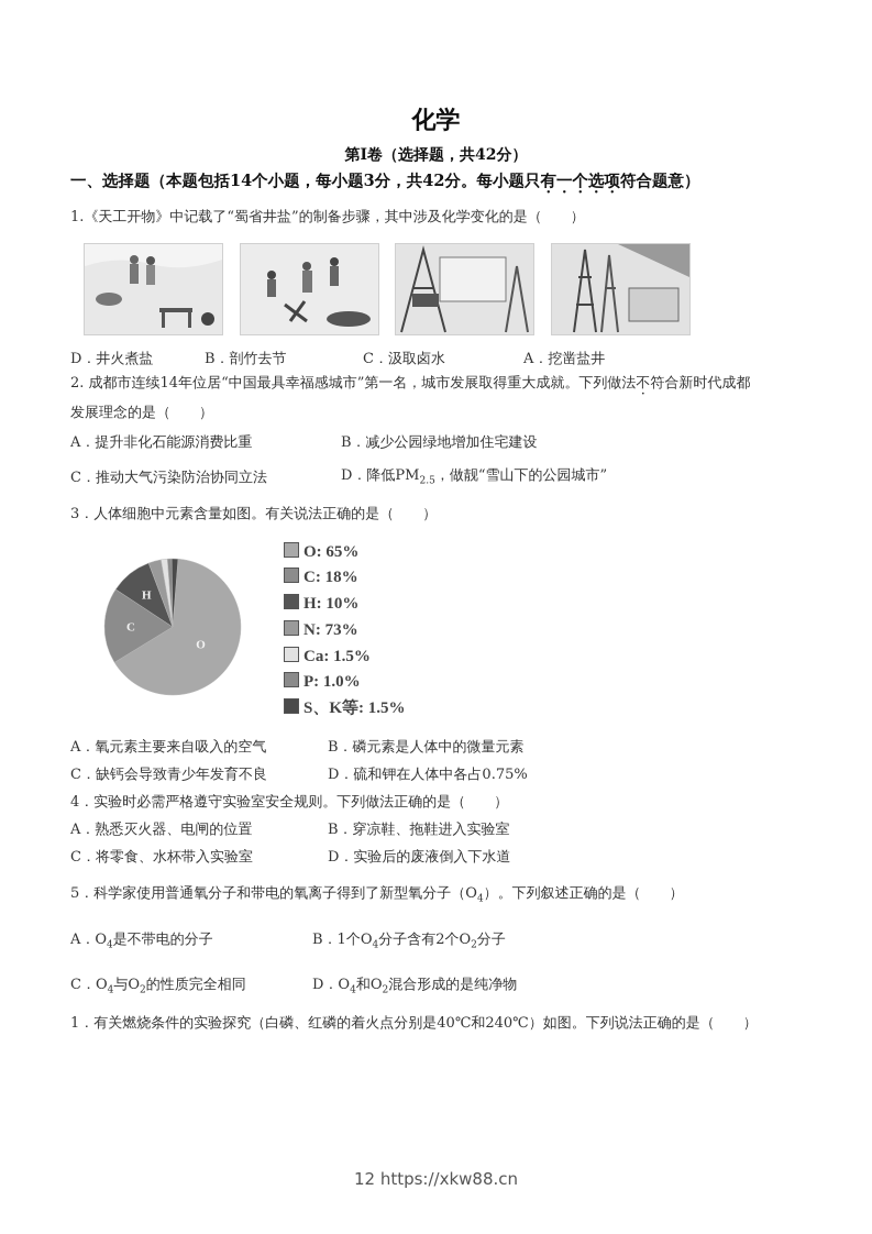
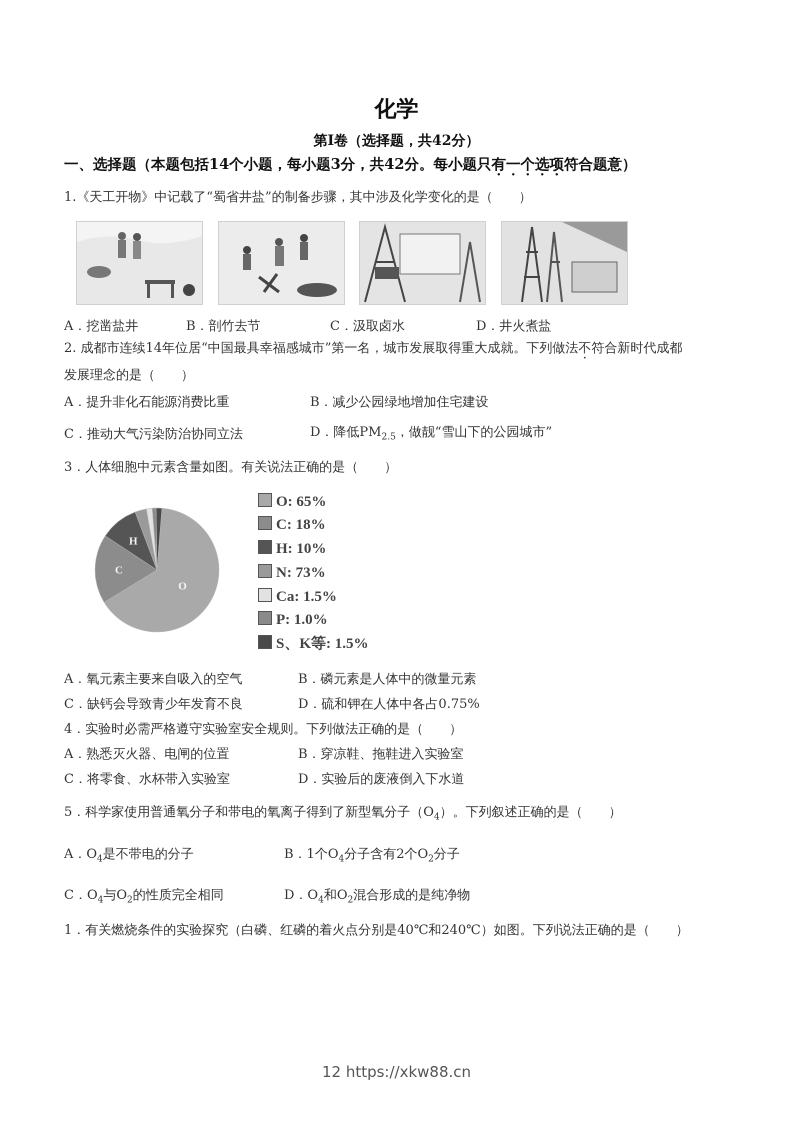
  化学
  第I卷（选择题，共42分）
  一、选择题（本题包括14个小题，每小题3分，共42分。每小题只有一个选项符合题意）
  1.《天工开物》中记载了“蜀省井盐”的制备步骤，其中涉及化学变化的是（ ）
- D．井火煮盐
+ A．挖凿盐井
  B．剖竹去节
  C．汲取卤水
- A．挖凿盐井
+ D．井火煮盐
  2. 成都市连续14年位居“中国最具幸福感城市”第一名，城市发展取得重大成就。下列做法不符合新时代成都
  发展理念的是（ ）
  A．提升非化石能源消费比重
  B．减少公园绿地增加住宅建设
  C．推动大气污染防治协同立法
  D．降低PM2.5，做靓“雪山下的公园城市”
  3．人体细胞中元素含量如图。有关说法正确的是（ ）
  O
  C
  H
  O: 65%
  C: 18%
  H: 10%
  N: 73%
  Ca: 1.5%
  P: 1.0%
  S、K等: 1.5%
  A．氧元素主要来自吸入的空气
  B．磷元素是人体中的微量元素
  C．缺钙会导致青少年发育不良
  D．硫和钾在人体中各占0.75%
  4．实验时必需严格遵守实验室安全规则。下列做法正确的是（ ）
  A．熟悉灭火器、电闸的位置
  B．穿凉鞋、拖鞋进入实验室
  C．将零食、水杯带入实验室
  D．实验后的废液倒入下水道
  5．科学家使用普通氧分子和带电的氧离子得到了新型氧分子（O4）。下列叙述正确的是（ ）
  A．O4是不带电的分子
  B．1个O4分子含有2个O2分子
  C．O4与O2的性质完全相同
  D．O4和O2混合形成的是纯净物
  1．有关燃烧条件的实验探究（白磷、红磷的着火点分别是40℃和240℃）如图。下列说法正确的是（ ）
  12 https://xkw88.cn
